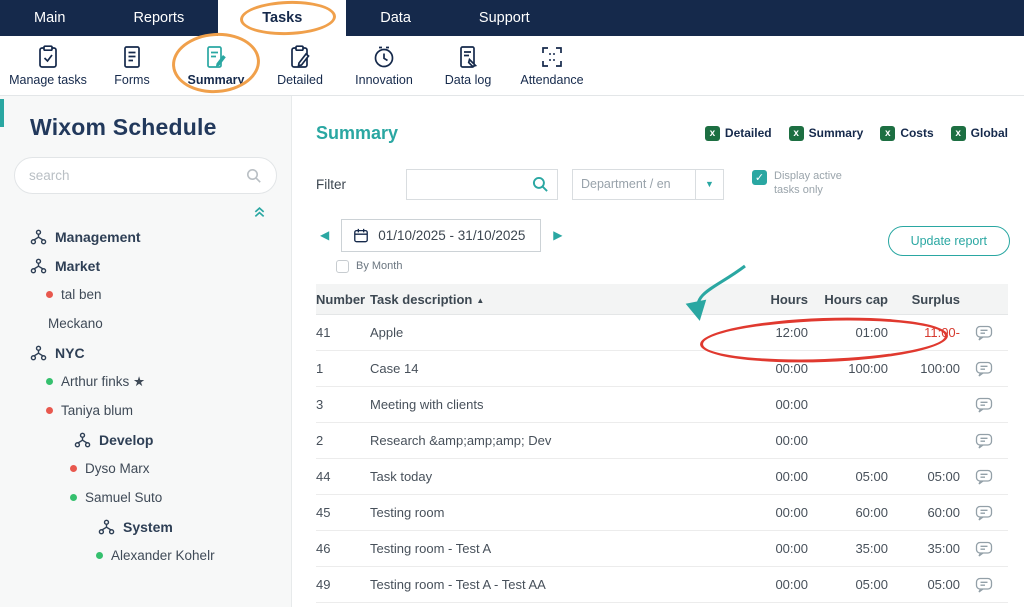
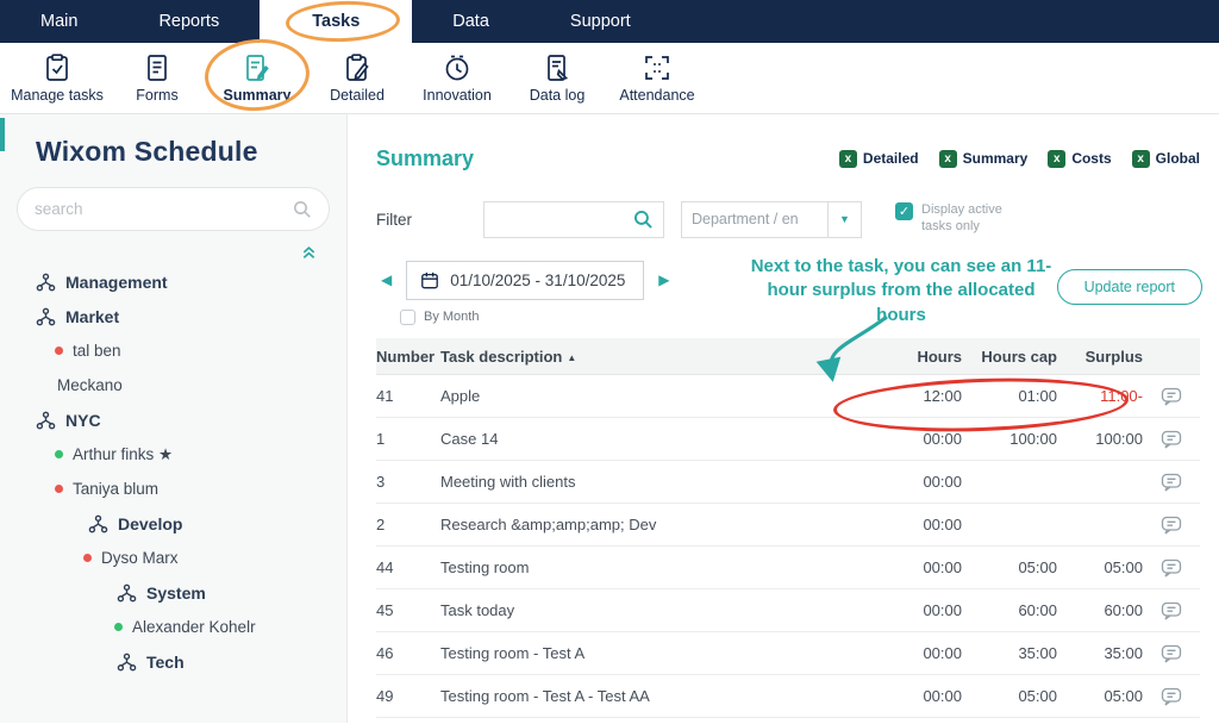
  Main
  Reports
  Tasks
  Data
  Support
  Manage tasks
  Forms
  Summary
  Detailed
  Innovation
  Data log
  Attendance
  Wixom Schedule
  search
  Management
  Market
  tal ben
  Meckano
  NYC
  Arthur finks ★
  Taniya blum
  Develop
  Dyso Marx
- Samuel Suto
  System
  Alexander Kohelr
+ Tech
  Summary
  x
  Detailed
  x
  Summary
  x
  Costs
  x
  Global
  Filter
  Department / en
  ▼
  ✓
  Display active tasks only
  ◀
  01/10/2025 - 31/10/2025
  ▶
  By Month
+ Next to the task, you can see an 11-hour surplus from the allocated hours
  Update report
  Number
  Task description ▲
  Hours
  Hours cap
  Surplus
  41
  Apple
  12:00
  01:00
  11:00-
  1
  Case 14
  00:00
  100:00
  100:00
  3
  Meeting with clients
  00:00
  2
  Research &amp;amp;amp; Dev
  00:00
  44
- Task today
+ Testing room
  00:00
  05:00
  05:00
  45
- Testing room
+ Task today
  00:00
  60:00
  60:00
  46
  Testing room - Test A
  00:00
  35:00
  35:00
  49
  Testing room - Test A - Test AA
  00:00
  05:00
  05:00
